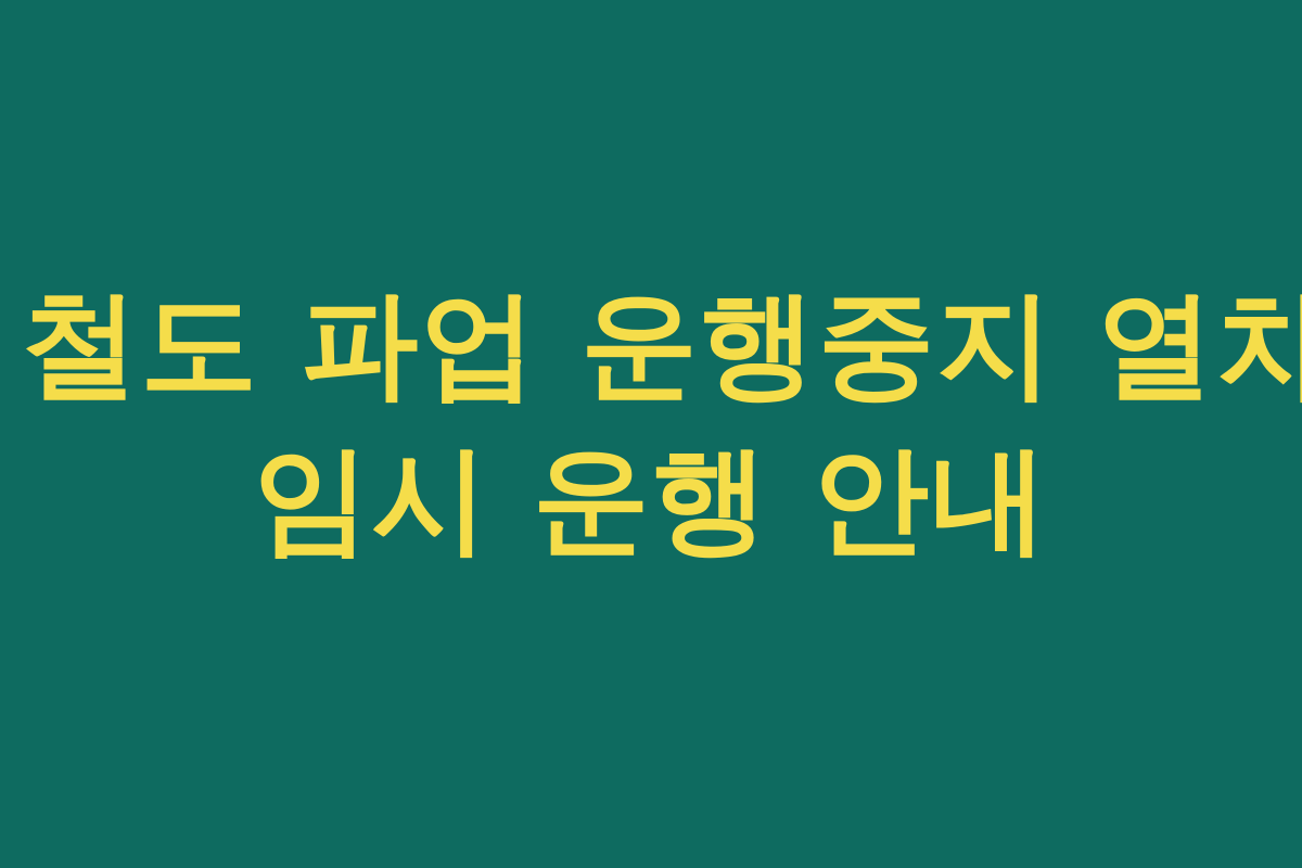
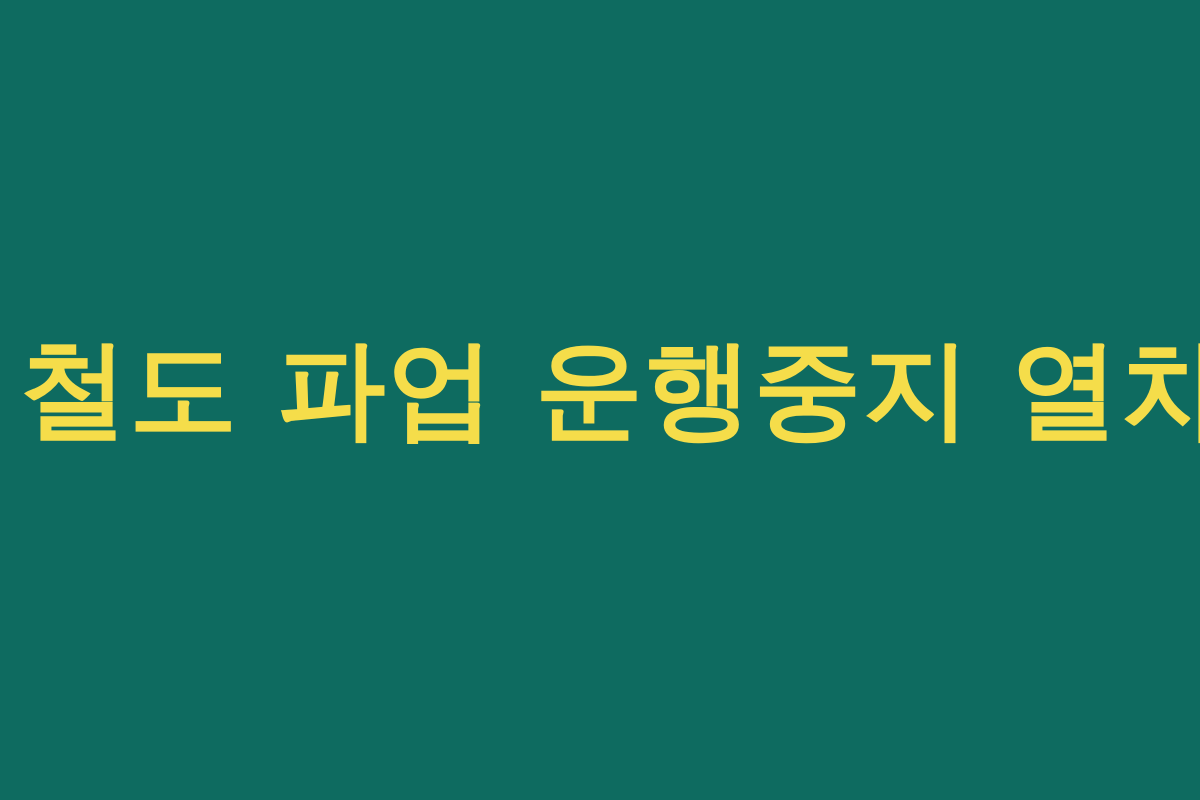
  철도 파업 운행중지 열차
- 임시 운행 안내
